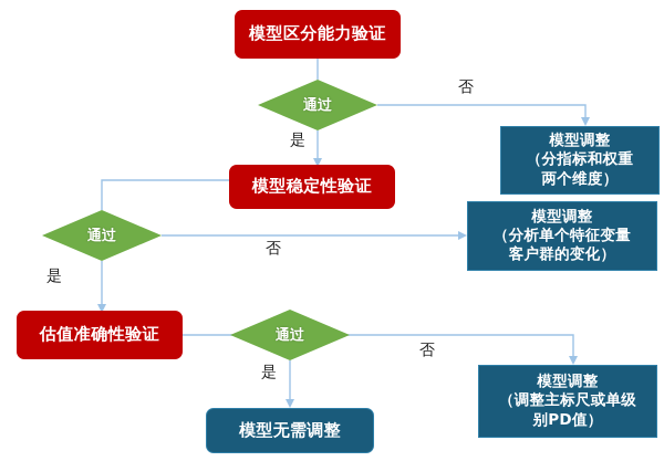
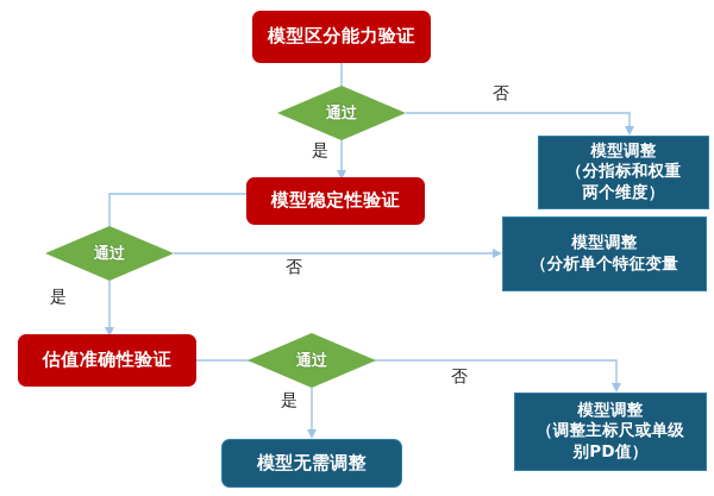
  模型区分能力验证
  通过
  否
  是
  模型调整
  （分指标和权重
  两个维度）
  模型稳定性验证
  通过
  否
  是
  模型调整
  （分析单个特征变量
- 客户群的变化）
  估值准确性验证
  通过
  否
  是
  模型调整
  （调整主标尺或单级
  别PD值）
  模型无需调整
